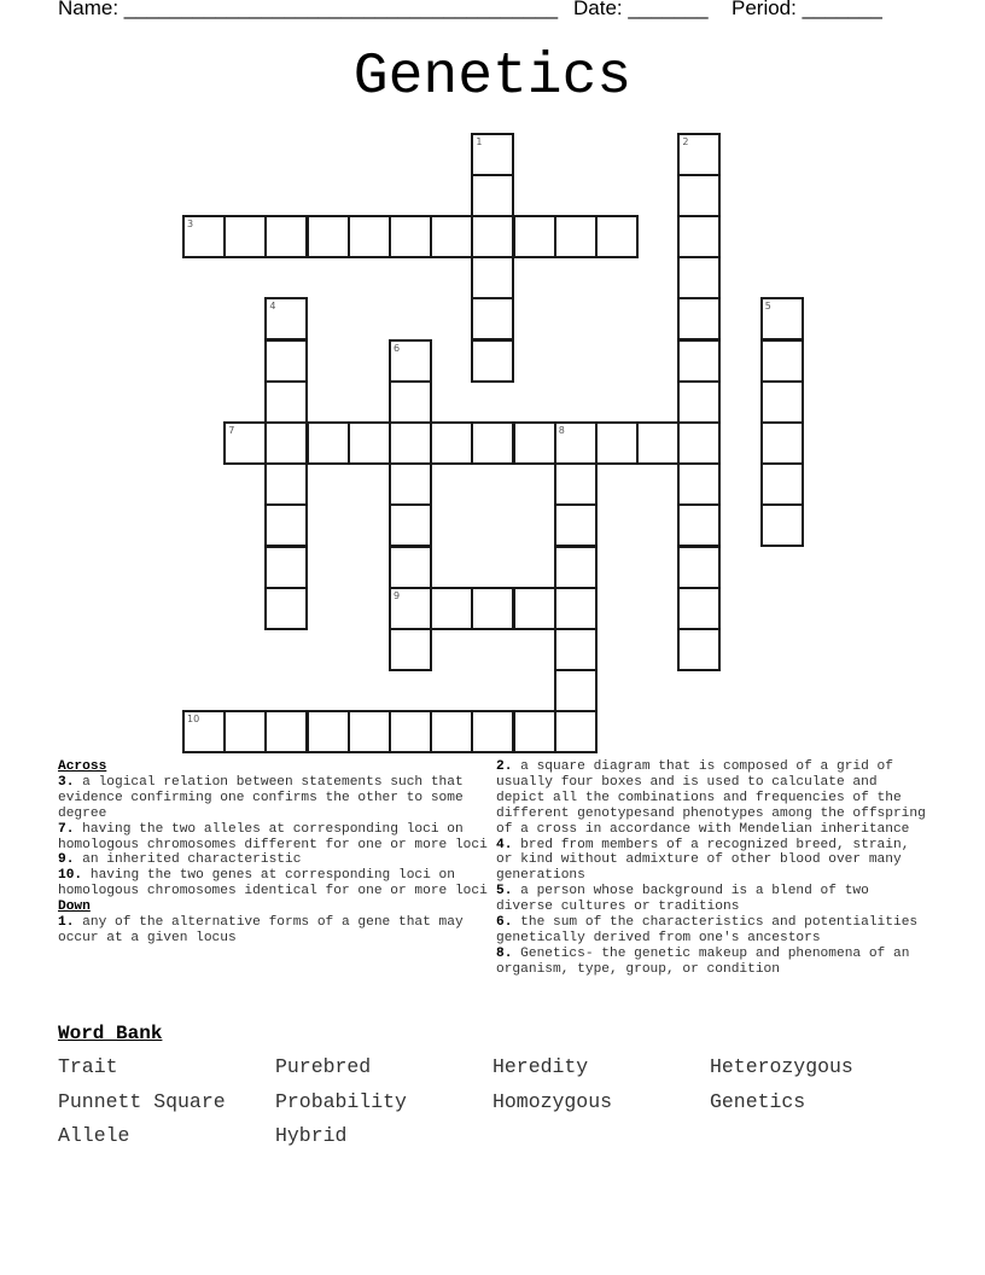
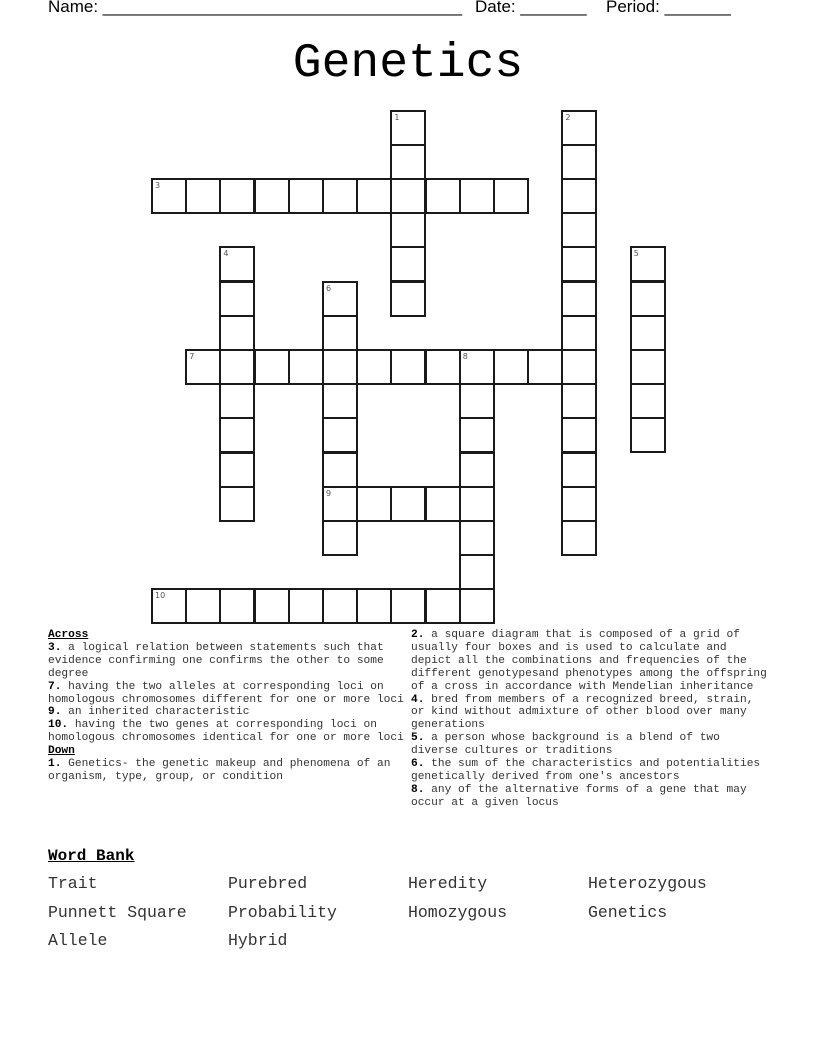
  Name: ______________________________________
  Date: _______
  Period: _______
  Genetics
  1
  2
  3
  4
  5
  6
  9
  7
  8
  10
  Across
  3. a logical relation between statements such that evidence confirming one confirms the other to some degree
  7. having the two alleles at corresponding loci on homologous chromosomes different for one or more loci
  9. an inherited characteristic
  10. having the two genes at corresponding loci on homologous chromosomes identical for one or more loci
  Down
- 1. any of the alternative forms of a gene that may occur at a given locus
+ 1. Genetics- the genetic makeup and phenomena of an organism, type, group, or condition
  2. a square diagram that is composed of a grid of usually four boxes and is used to calculate and depict all the combinations and frequencies of the different genotypesand phenotypes among the offspring of a cross in accordance with Mendelian inheritance
  4. bred from members of a recognized breed, strain, or kind without admixture of other blood over many generations
  5. a person whose background is a blend of two diverse cultures or traditions
  6. the sum of the characteristics and potentialities genetically derived from one's ancestors
- 8. Genetics- the genetic makeup and phenomena of an organism, type, group, or condition
+ 8. any of the alternative forms of a gene that may occur at a given locus
  Word Bank
  Trait
  Purebred
  Heredity
  Heterozygous
  Punnett Square
  Probability
  Homozygous
  Genetics
  Allele
  Hybrid
